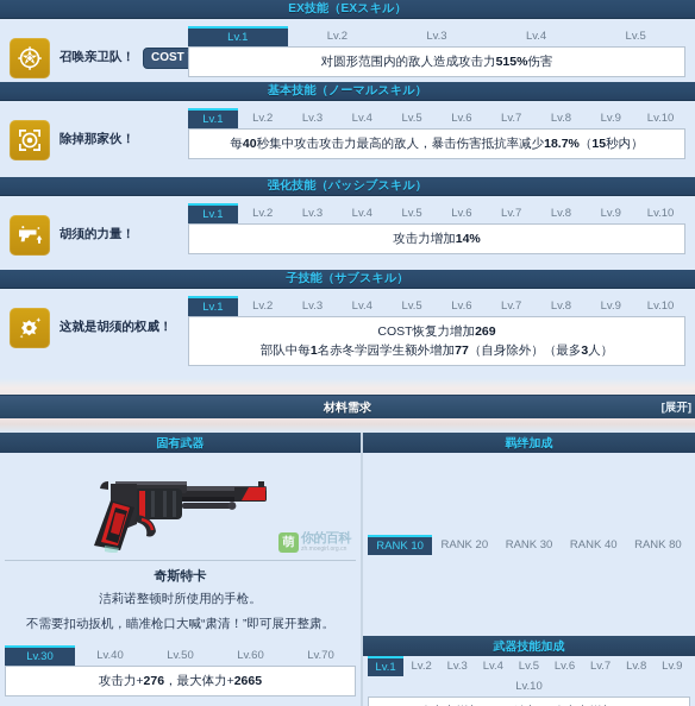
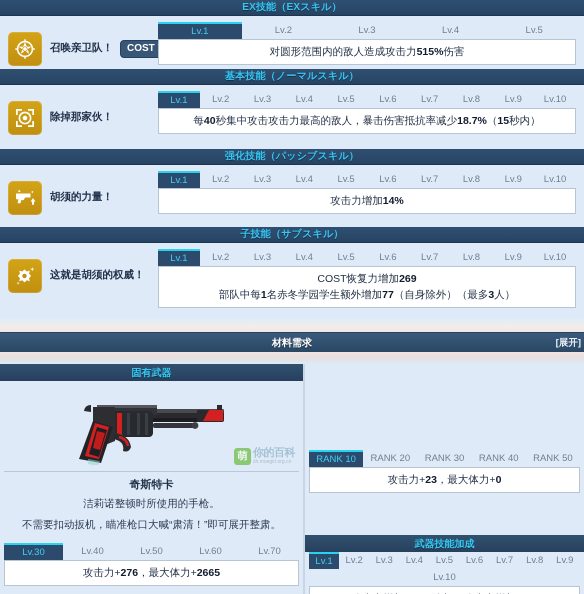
  EX技能（EXスキル）
  召唤亲卫队！
  COST
  Lv.1
  Lv.2
  Lv.3
  Lv.4
  Lv.5
  对圆形范围内的敌人造成攻击力515%伤害
  基本技能（ノーマルスキル）
  除掉那家伙！
  Lv.1
  Lv.2
  Lv.3
  Lv.4
  Lv.5
  Lv.6
  Lv.7
  Lv.8
  Lv.9
  Lv.10
  每40秒集中攻击攻击力最高的敌人，暴击伤害抵抗率减少18.7%（15秒内）
  强化技能（パッシブスキル）
  胡须的力量！
  Lv.1
  Lv.2
  Lv.3
  Lv.4
  Lv.5
  Lv.6
  Lv.7
  Lv.8
  Lv.9
  Lv.10
  攻击力增加14%
  子技能（サブスキル）
  这就是胡须的权威！
  Lv.1
  Lv.2
  Lv.3
  Lv.4
  Lv.5
  Lv.6
  Lv.7
  Lv.8
  Lv.9
  Lv.10
  COST恢复力增加269
  部队中每1名赤冬学园学生额外增加77（自身除外）（最多3人）
  材料需求
  [展开]
  固有武器
  萌
  你的百科
  奇斯特卡
  洁莉诺整顿时所使用的手枪。
  不需要扣动扳机，瞄准枪口大喊“肃清！”即可展开整肃。
  Lv.30
  Lv.40
  Lv.50
  Lv.60
  Lv.70
  攻击力+276，最大体力+2665
- 羁绊加成
  RANK 10
  RANK 20
  RANK 30
  RANK 40
- RANK 80
+ RANK 50
+ 攻击力+23，最大体力+0
  武器技能加成
  Lv.1
  Lv.2
  Lv.3
  Lv.4
  Lv.5
  Lv.6
  Lv.7
  Lv.8
  Lv.9
  Lv.10
